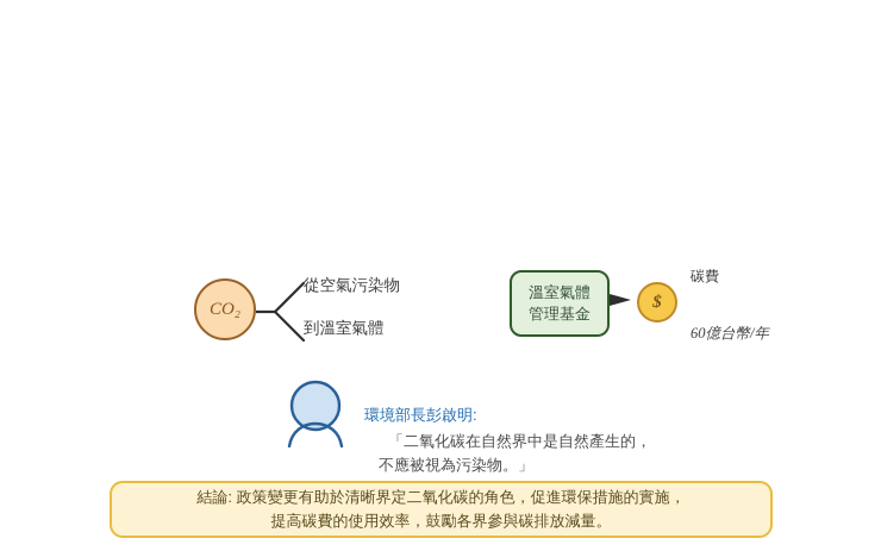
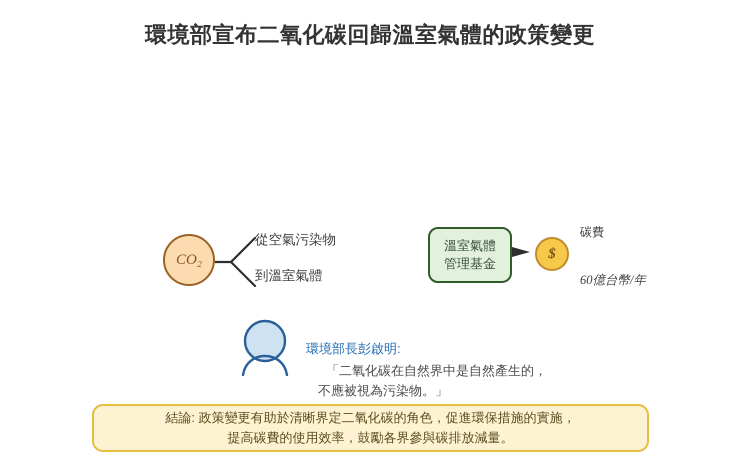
+ 環境部宣布二氧化碳回歸溫室氣體的政策變更
  CO₂
  從空氣污染物
  到溫室氣體
  溫室氣體
  管理基金
  $
  碳費
  60億台幣/年
  環境部長彭啟明:
  「二氧化碳在自然界中是自然產生的，
  不應被視為污染物。」
  結論: 政策變更有助於清晰界定二氧化碳的角色，促進環保措施的實施，
  提高碳費的使用效率，鼓勵各界參與碳排放減量。
